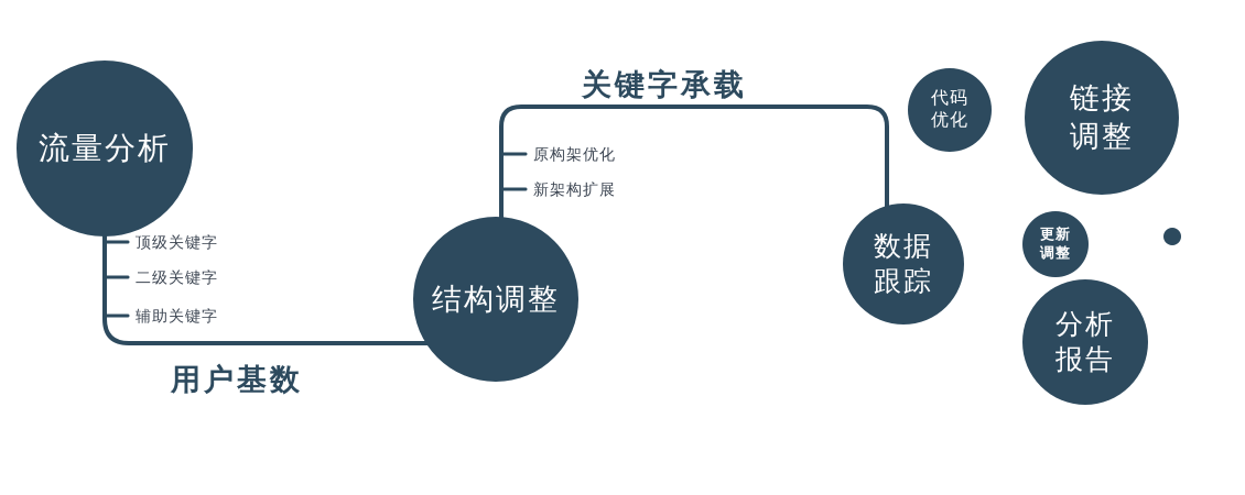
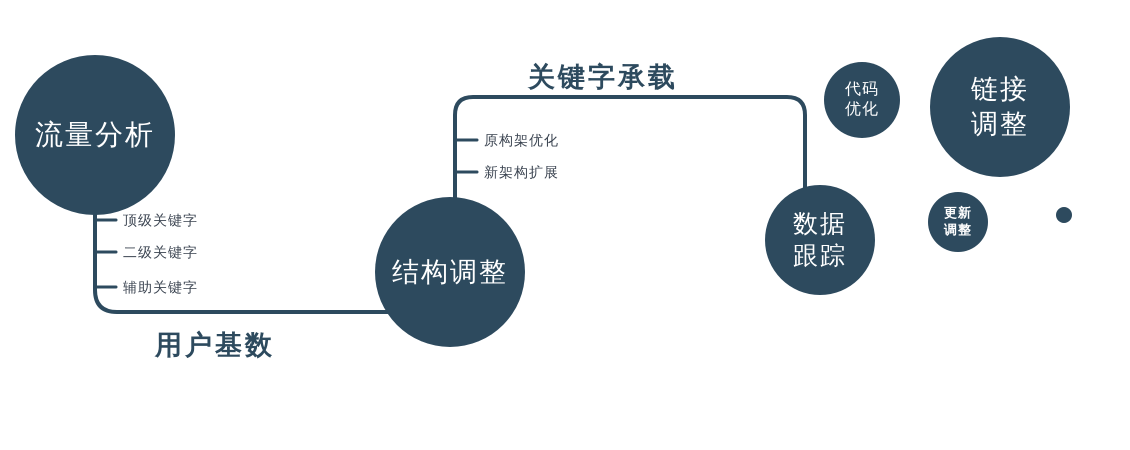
  流量分析
  结构调整
  数据
  跟踪
  代码
  优化
  链接
  调整
  更新
  调整
- 分析
- 报告
  用户基数
  关键字承载
  顶级关键字
  二级关键字
  辅助关键字
  原构架优化
  新架构扩展
